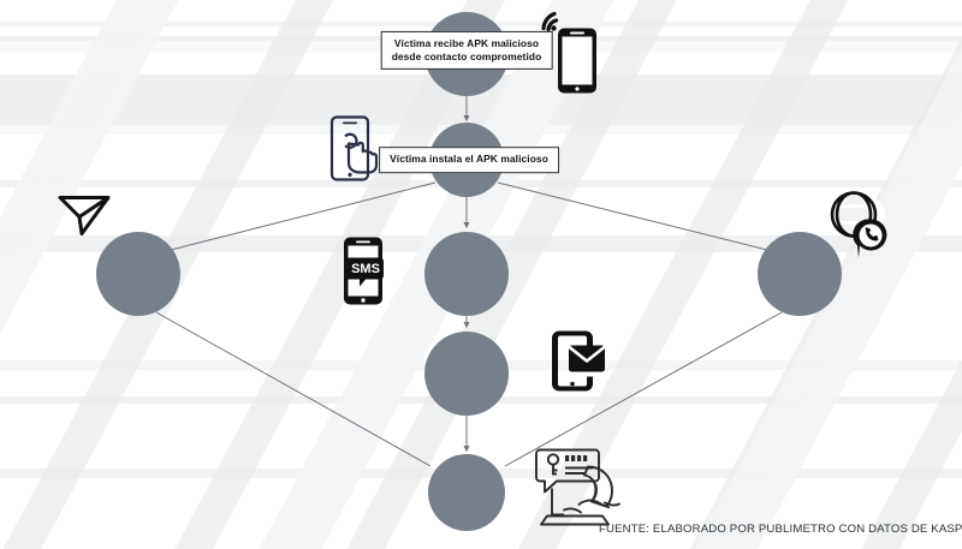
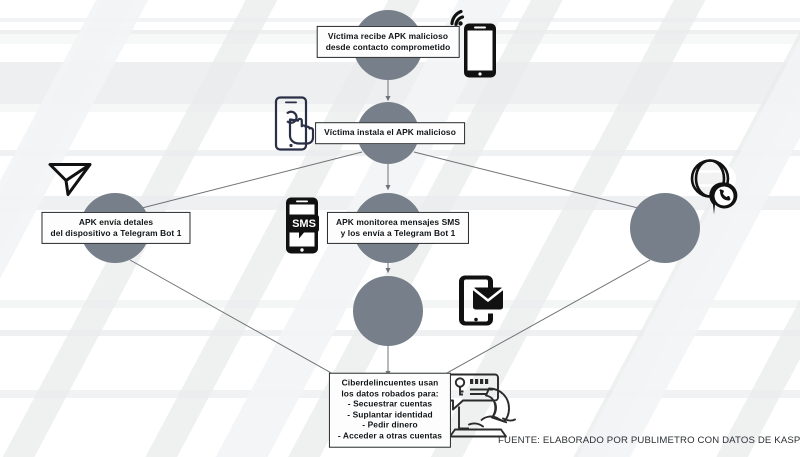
  SMS
  Víctima recibe APK malicioso
  desde contacto comprometido
  Víctima instala el APK malicioso
+ APK envía detales
+ del dispositivo a Telegram Bot 1
+ APK monitorea mensajes SMS
+ y los envía a Telegram Bot 1
+ Ciberdelincuentes usan
+ los datos robados para:
+ - Secuestrar cuentas
+ - Suplantar identidad
+ - Pedir dinero
+ - Acceder a otras cuentas
  FUENTE: ELABORADO POR PUBLIMETRO CON DATOS DE KASP
